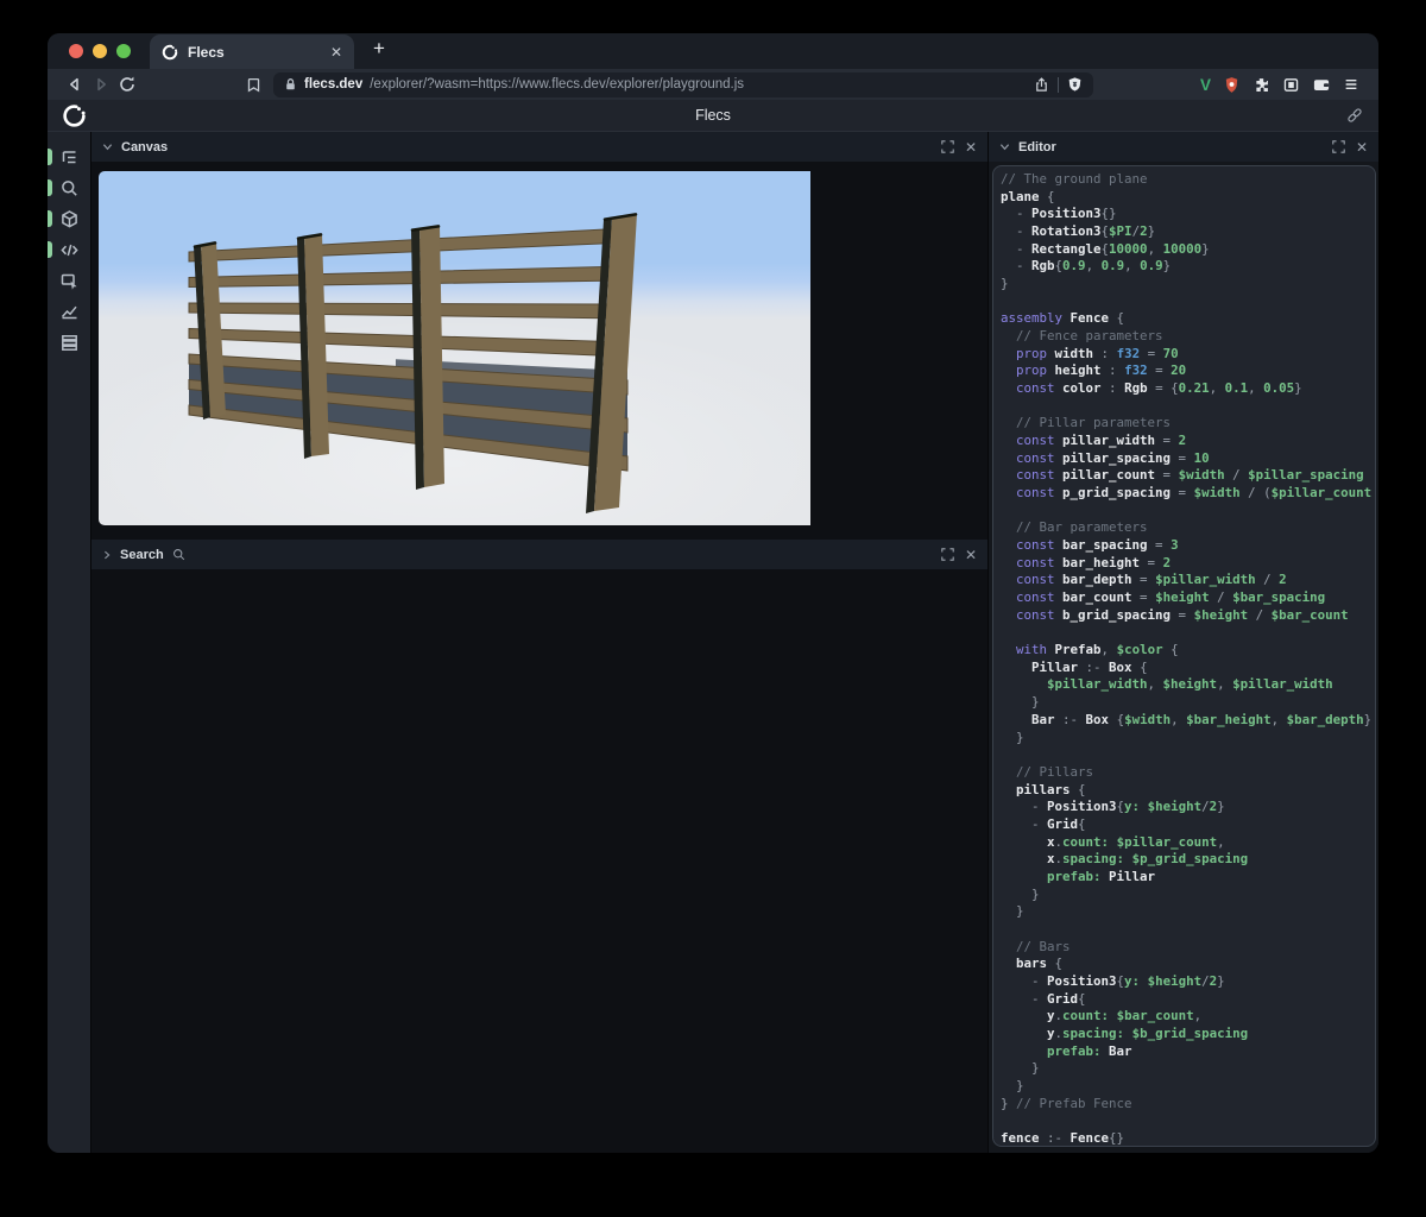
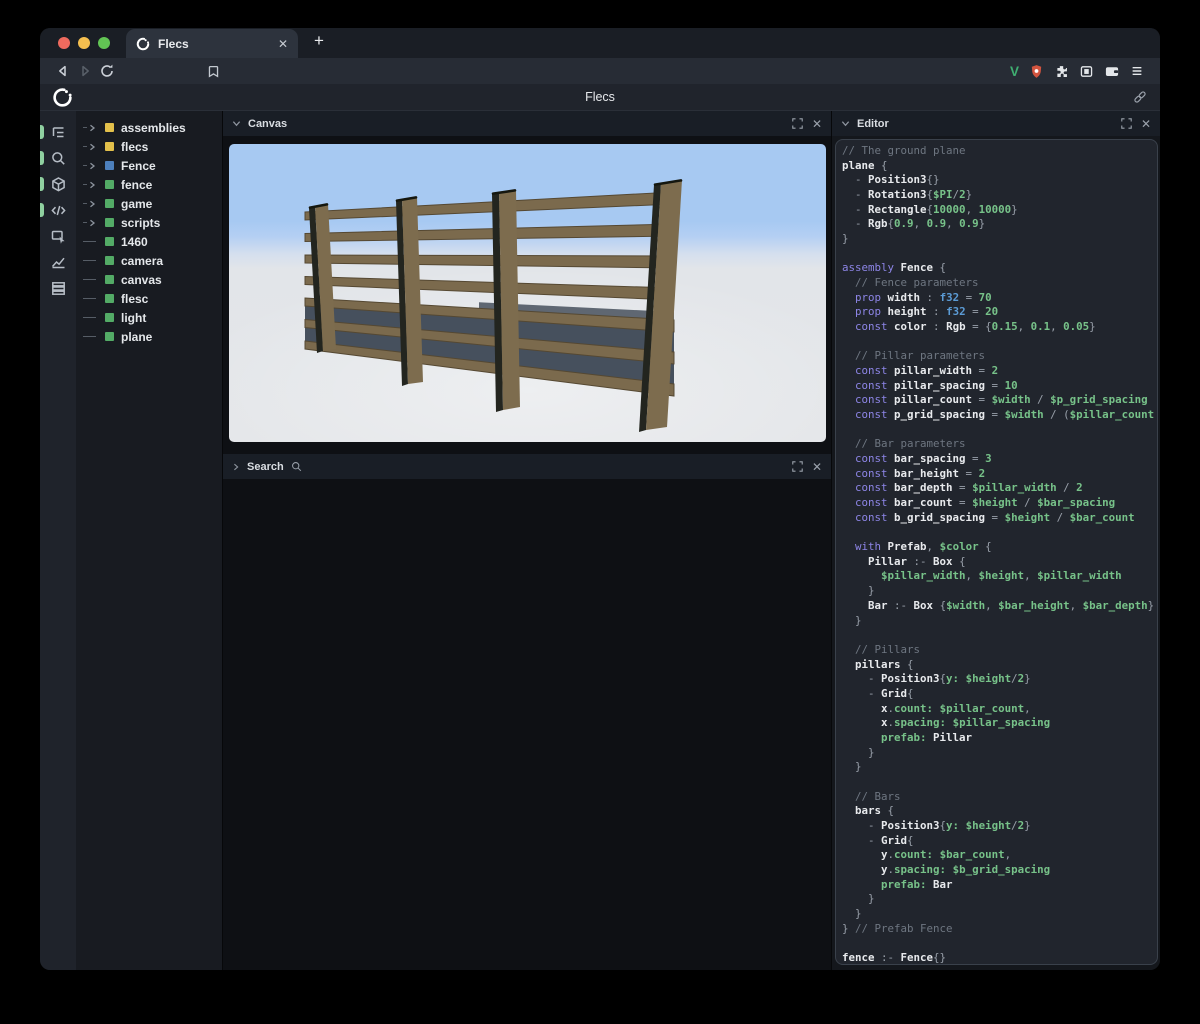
  Flecs
  ✕
  +
- flecs.dev
- /explorer/?wasm=https://www.flecs.dev/explorer/playground.js
  V
  Flecs
+ assemblies
+ flecs
+ Fence
+ fence
+ game
+ scripts
+ 1460
+ camera
+ canvas
+ flesc
+ light
+ plane
  Canvas
  ✕
  Search
  ✕
  Editor
  ✕
  // The ground plane
  plane {
  - Position3{}
  - Rotation3{$PI/2}
  - Rectangle{10000, 10000}
  - Rgb{0.9, 0.9, 0.9}
  }
  assembly Fence {
  // Fence parameters
  prop width : f32 = 70
  prop height : f32 = 20
- const color : Rgb = {0.21, 0.1, 0.05}
+ const color : Rgb = {0.15, 0.1, 0.05}
  // Pillar parameters
  const pillar_width = 2
  const pillar_spacing = 10
- const pillar_count = $width / $pillar_spacing
+ const pillar_count = $width / $p_grid_spacing
  const p_grid_spacing = $width / ($pillar_count
  // Bar parameters
  const bar_spacing = 3
  const bar_height = 2
  const bar_depth = $pillar_width / 2
  const bar_count = $height / $bar_spacing
  const b_grid_spacing = $height / $bar_count
  with Prefab, $color {
  Pillar :- Box {
  $pillar_width, $height, $pillar_width
  }
  Bar :- Box {$width, $bar_height, $bar_depth}
  }
  // Pillars
  pillars {
  - Position3{y: $height/2}
  - Grid{
  x.count: $pillar_count,
- x.spacing: $p_grid_spacing
+ x.spacing: $pillar_spacing
  prefab: Pillar
  }
  }
  // Bars
  bars {
  - Position3{y: $height/2}
  - Grid{
  y.count: $bar_count,
  y.spacing: $b_grid_spacing
  prefab: Bar
  }
  }
  } // Prefab Fence
  fence :- Fence{}
